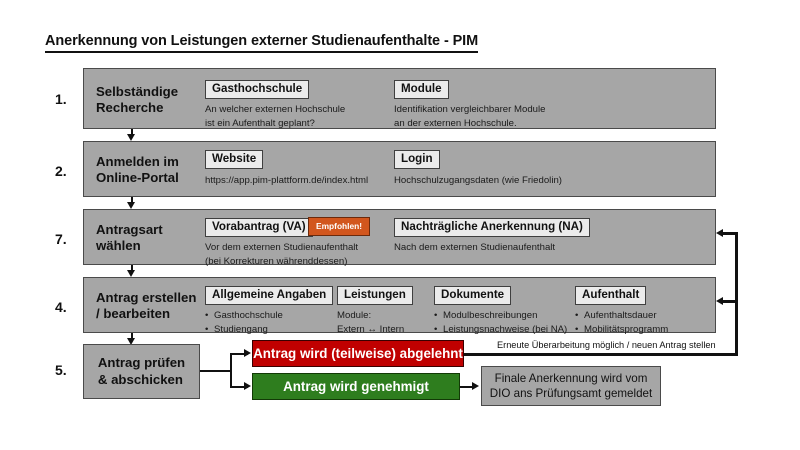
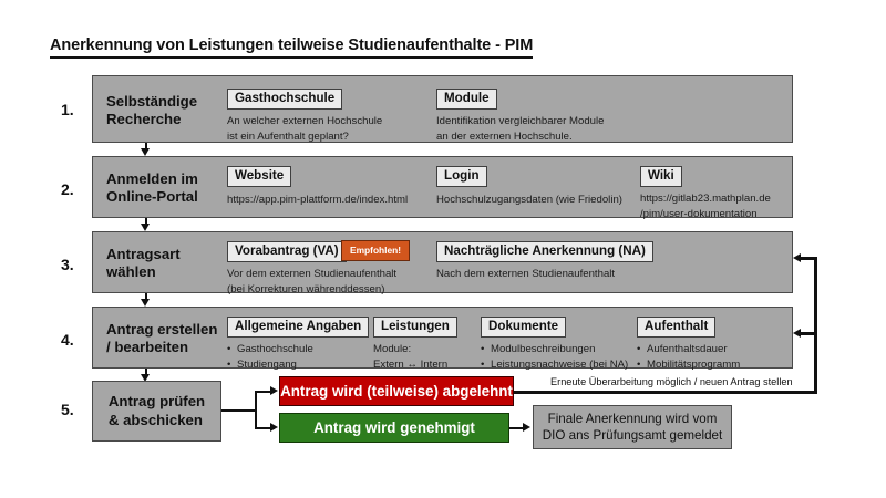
- Anerkennung von Leistungen externer Studienaufenthalte - PIM
+ Anerkennung von Leistungen teilweise Studienaufenthalte - PIM
  1.
  Selbständige
  Recherche
  Gasthochschule
  An welcher externen Hochschule
  ist ein Aufenthalt geplant?
  Module
  Identifikation vergleichbarer Module
  an der externen Hochschule.
  2.
  Anmelden im
  Online-Portal
  Website
  https://app.pim-plattform.de/index.html
  Login
  Hochschulzugangsdaten (wie Friedolin)
+ Wiki
+ https://gitlab23.mathplan.de
+ /pim/user-dokumentation
- 7.
+ 3.
  Antragsart
  wählen
  Vorabantrag (VA)
  Vor dem externen Studienaufenthalt
  (bei Korrekturen währenddessen)
  Empfohlen!
  Nachträgliche Anerkennung (NA)
  Nach dem externen Studienaufenthalt
  4.
  Antrag erstellen
  / bearbeiten
  Allgemeine Angaben
  Gasthochschule
  Studiengang
  Leistungen
  Module:
  Extern ↔ Intern
  Dokumente
  Modulbeschreibungen
  Leistungsnachweise (bei NA)
  Aufenthalt
  Aufenthaltsdauer
  Mobilitätsprogramm
  5.
  Antrag prüfen
  & abschicken
  Antrag wird (teilweise) abgelehnt
  Antrag wird genehmigt
  Finale Anerkennung wird vom
  DIO ans Prüfungsamt gemeldet
  Erneute Überarbeitung möglich / neuen Antrag stellen
